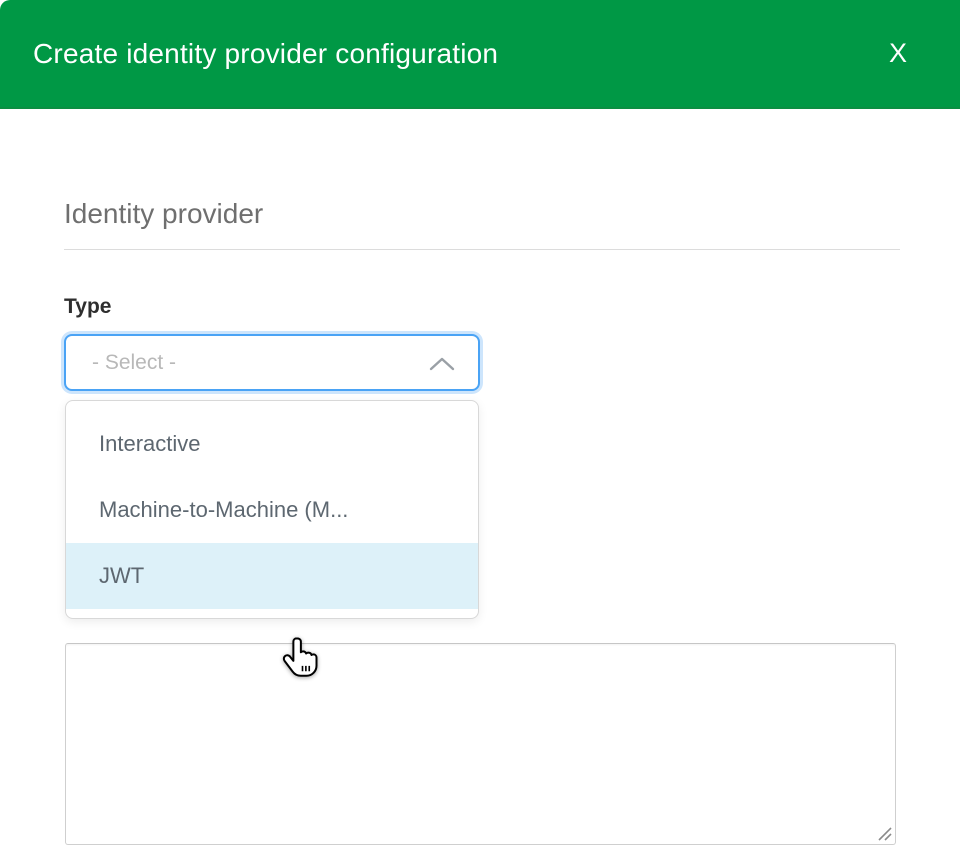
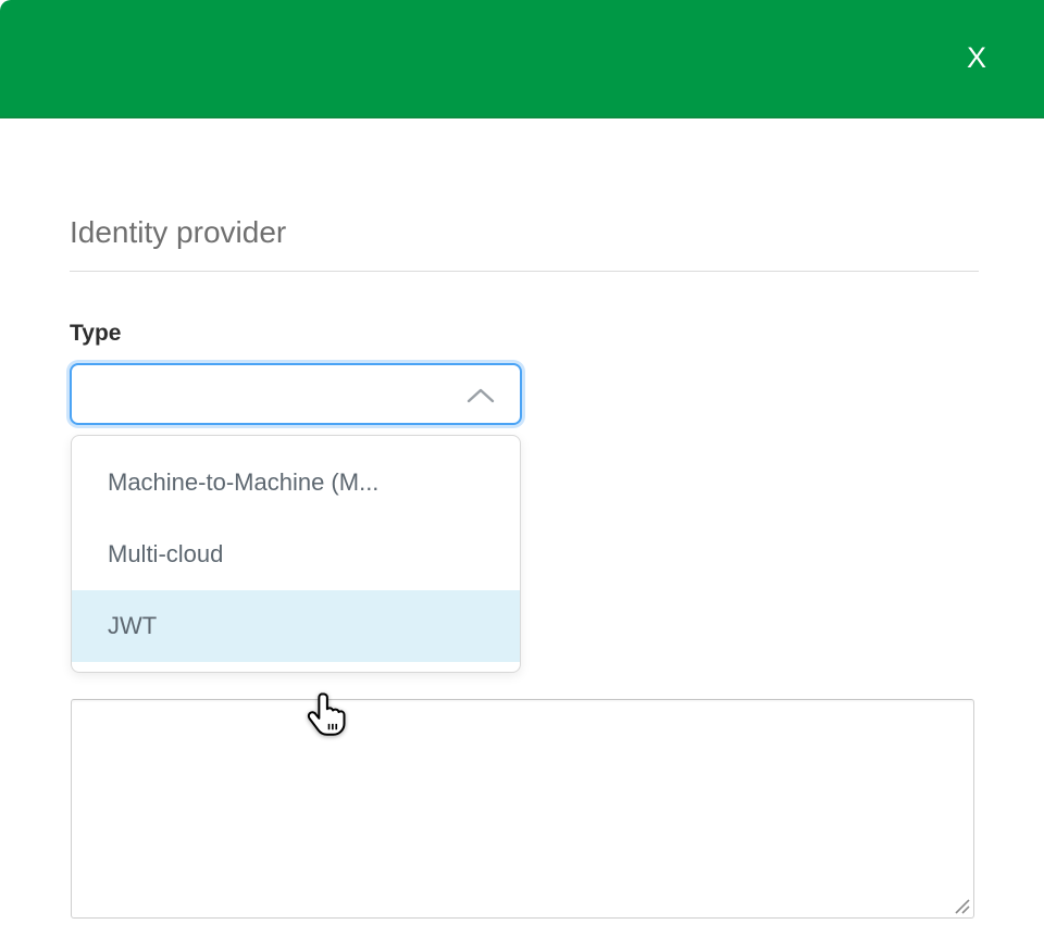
- Create identity provider configuration
  X
  Identity provider
  Type
- - Select -
- Interactive
  Machine-to-Machine (M...
+ Multi-cloud
  JWT
